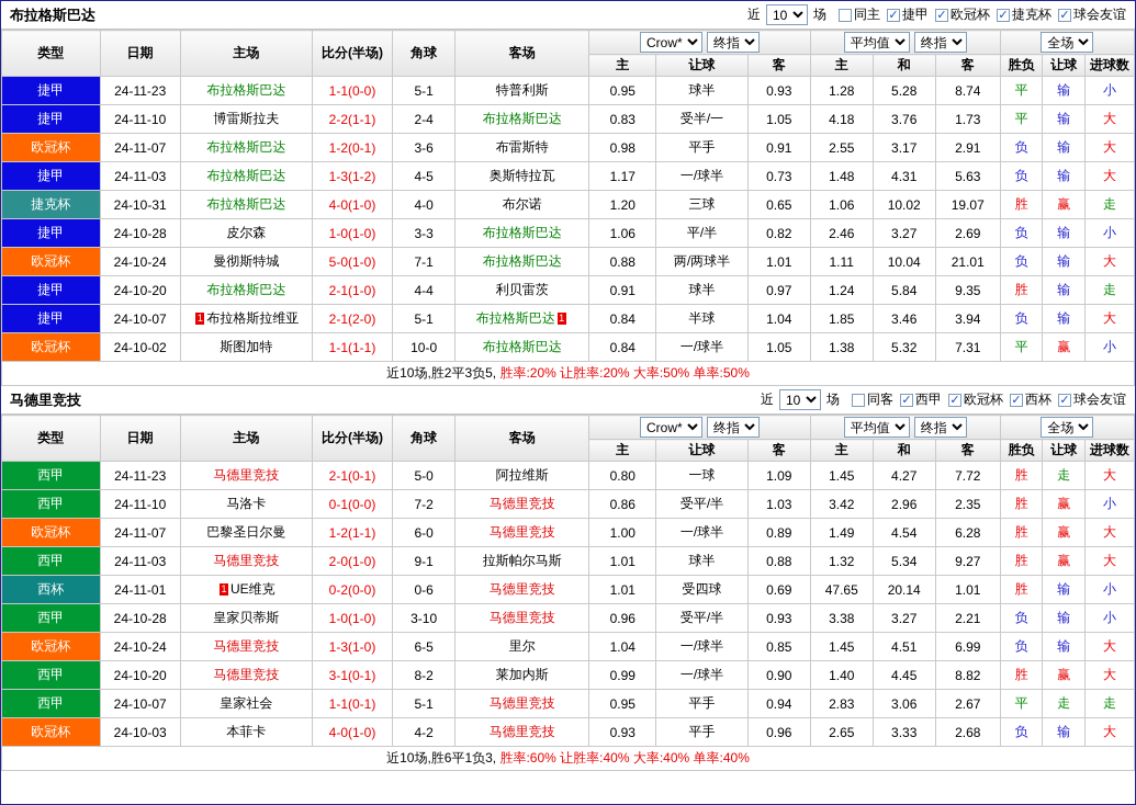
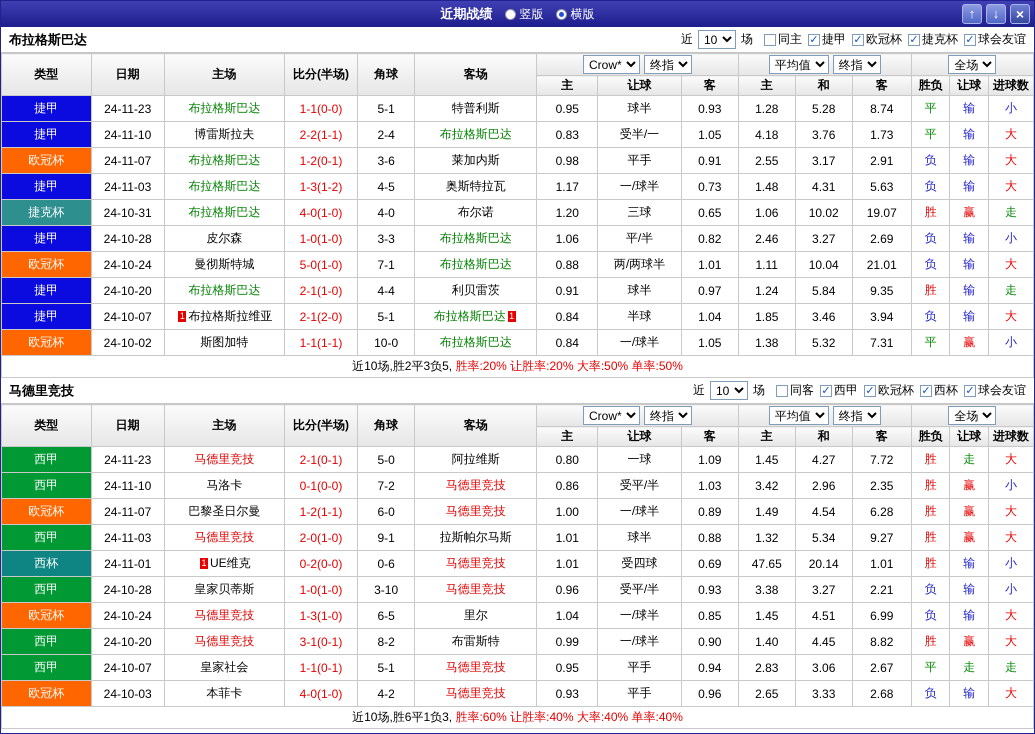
+ 近期战绩
+ 竖版
+ 横版
+ ↑
+ ↓
+ ×
  布拉格斯巴达
  近
  10
  场
  同主
  ✓
  捷甲
  ✓
  欧冠杯
  ✓
  捷克杯
  ✓
  球会友谊
  类型	日期	主场	比分(半场)	角球	客场	Crow* 终指	平均值 终指	全场
  主	让球	客	主	和	客	胜负	让球	进球数
  捷甲	24-11-23	布拉格斯巴达	1-1(0-0)	5-1	特普利斯	0.95	球半	0.93	1.28	5.28	8.74	平	输	小
  捷甲	24-11-10	博雷斯拉夫	2-2(1-1)	2-4	布拉格斯巴达	0.83	受半/一	1.05	4.18	3.76	1.73	平	输	大
- 欧冠杯	24-11-07	布拉格斯巴达	1-2(0-1)	3-6	布雷斯特	0.98	平手	0.91	2.55	3.17	2.91	负	输	大
+ 欧冠杯	24-11-07	布拉格斯巴达	1-2(0-1)	3-6	莱加内斯	0.98	平手	0.91	2.55	3.17	2.91	负	输	大
  捷甲	24-11-03	布拉格斯巴达	1-3(1-2)	4-5	奥斯特拉瓦	1.17	一/球半	0.73	1.48	4.31	5.63	负	输	大
  捷克杯	24-10-31	布拉格斯巴达	4-0(1-0)	4-0	布尔诺	1.20	三球	0.65	1.06	10.02	19.07	胜	赢	走
  捷甲	24-10-28	皮尔森	1-0(1-0)	3-3	布拉格斯巴达	1.06	平/半	0.82	2.46	3.27	2.69	负	输	小
  欧冠杯	24-10-24	曼彻斯特城	5-0(1-0)	7-1	布拉格斯巴达	0.88	两/两球半	1.01	1.11	10.04	21.01	负	输	大
  捷甲	24-10-20	布拉格斯巴达	2-1(1-0)	4-4	利贝雷茨	0.91	球半	0.97	1.24	5.84	9.35	胜	输	走
  捷甲	24-10-07	1 布拉格斯拉维亚	2-1(2-0)	5-1	布拉格斯巴达 1	0.84	半球	1.04	1.85	3.46	3.94	负	输	大
  欧冠杯	24-10-02	斯图加特	1-1(1-1)	10-0	布拉格斯巴达	0.84	一/球半	1.05	1.38	5.32	7.31	平	赢	小
  近10场,胜2平3负5, 胜率:20% 让胜率:20% 大率:50% 单率:50%
  马德里竞技
  近
  10
  场
  同客
  ✓
  西甲
  ✓
  欧冠杯
  ✓
  西杯
  ✓
  球会友谊
  类型	日期	主场	比分(半场)	角球	客场	Crow* 终指	平均值 终指	全场
  主	让球	客	主	和	客	胜负	让球	进球数
  西甲	24-11-23	马德里竞技	2-1(0-1)	5-0	阿拉维斯	0.80	一球	1.09	1.45	4.27	7.72	胜	走	大
  西甲	24-11-10	马洛卡	0-1(0-0)	7-2	马德里竞技	0.86	受平/半	1.03	3.42	2.96	2.35	胜	赢	小
  欧冠杯	24-11-07	巴黎圣日尔曼	1-2(1-1)	6-0	马德里竞技	1.00	一/球半	0.89	1.49	4.54	6.28	胜	赢	大
  西甲	24-11-03	马德里竞技	2-0(1-0)	9-1	拉斯帕尔马斯	1.01	球半	0.88	1.32	5.34	9.27	胜	赢	大
  西杯	24-11-01	1 UE维克	0-2(0-0)	0-6	马德里竞技	1.01	受四球	0.69	47.65	20.14	1.01	胜	输	小
  西甲	24-10-28	皇家贝蒂斯	1-0(1-0)	3-10	马德里竞技	0.96	受平/半	0.93	3.38	3.27	2.21	负	输	小
  欧冠杯	24-10-24	马德里竞技	1-3(1-0)	6-5	里尔	1.04	一/球半	0.85	1.45	4.51	6.99	负	输	大
- 西甲	24-10-20	马德里竞技	3-1(0-1)	8-2	莱加内斯	0.99	一/球半	0.90	1.40	4.45	8.82	胜	赢	大
+ 西甲	24-10-20	马德里竞技	3-1(0-1)	8-2	布雷斯特	0.99	一/球半	0.90	1.40	4.45	8.82	胜	赢	大
  西甲	24-10-07	皇家社会	1-1(0-1)	5-1	马德里竞技	0.95	平手	0.94	2.83	3.06	2.67	平	走	走
  欧冠杯	24-10-03	本菲卡	4-0(1-0)	4-2	马德里竞技	0.93	平手	0.96	2.65	3.33	2.68	负	输	大
  近10场,胜6平1负3, 胜率:60% 让胜率:40% 大率:40% 单率:40%
